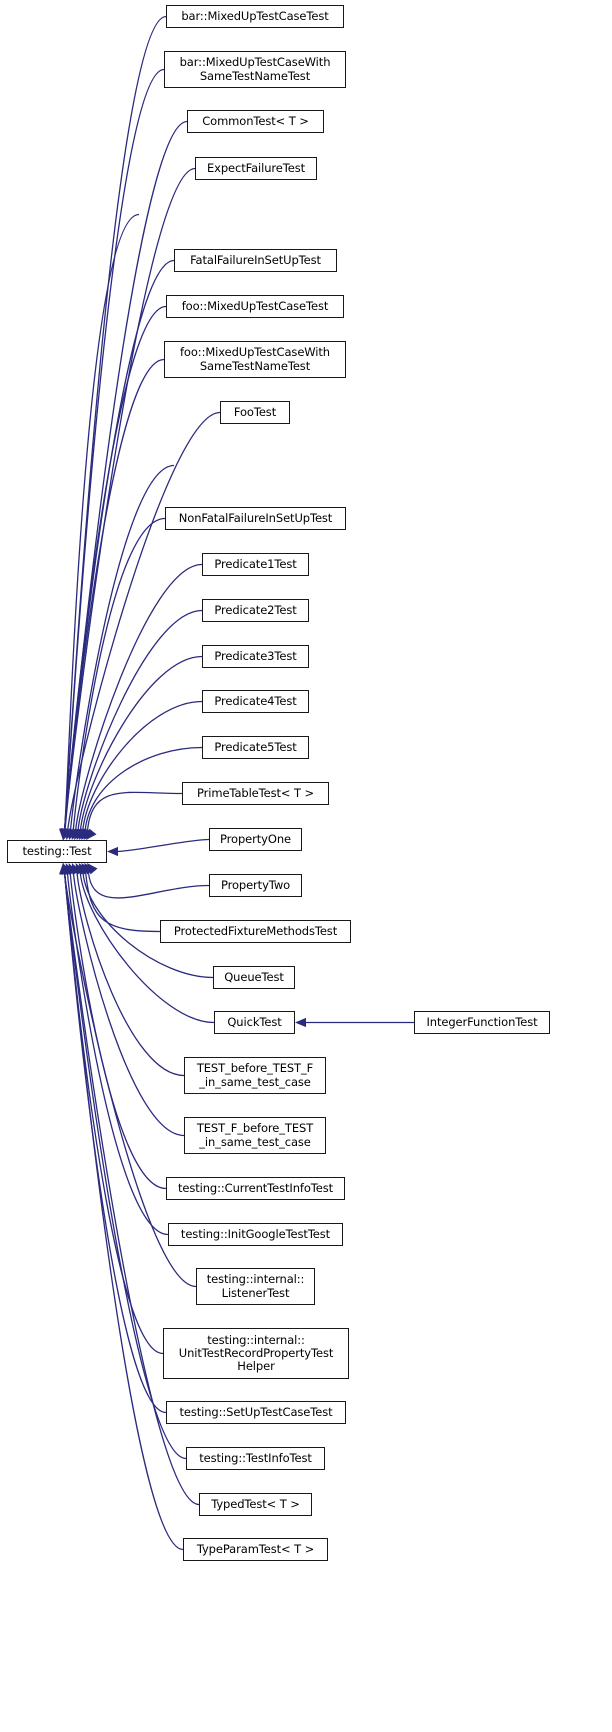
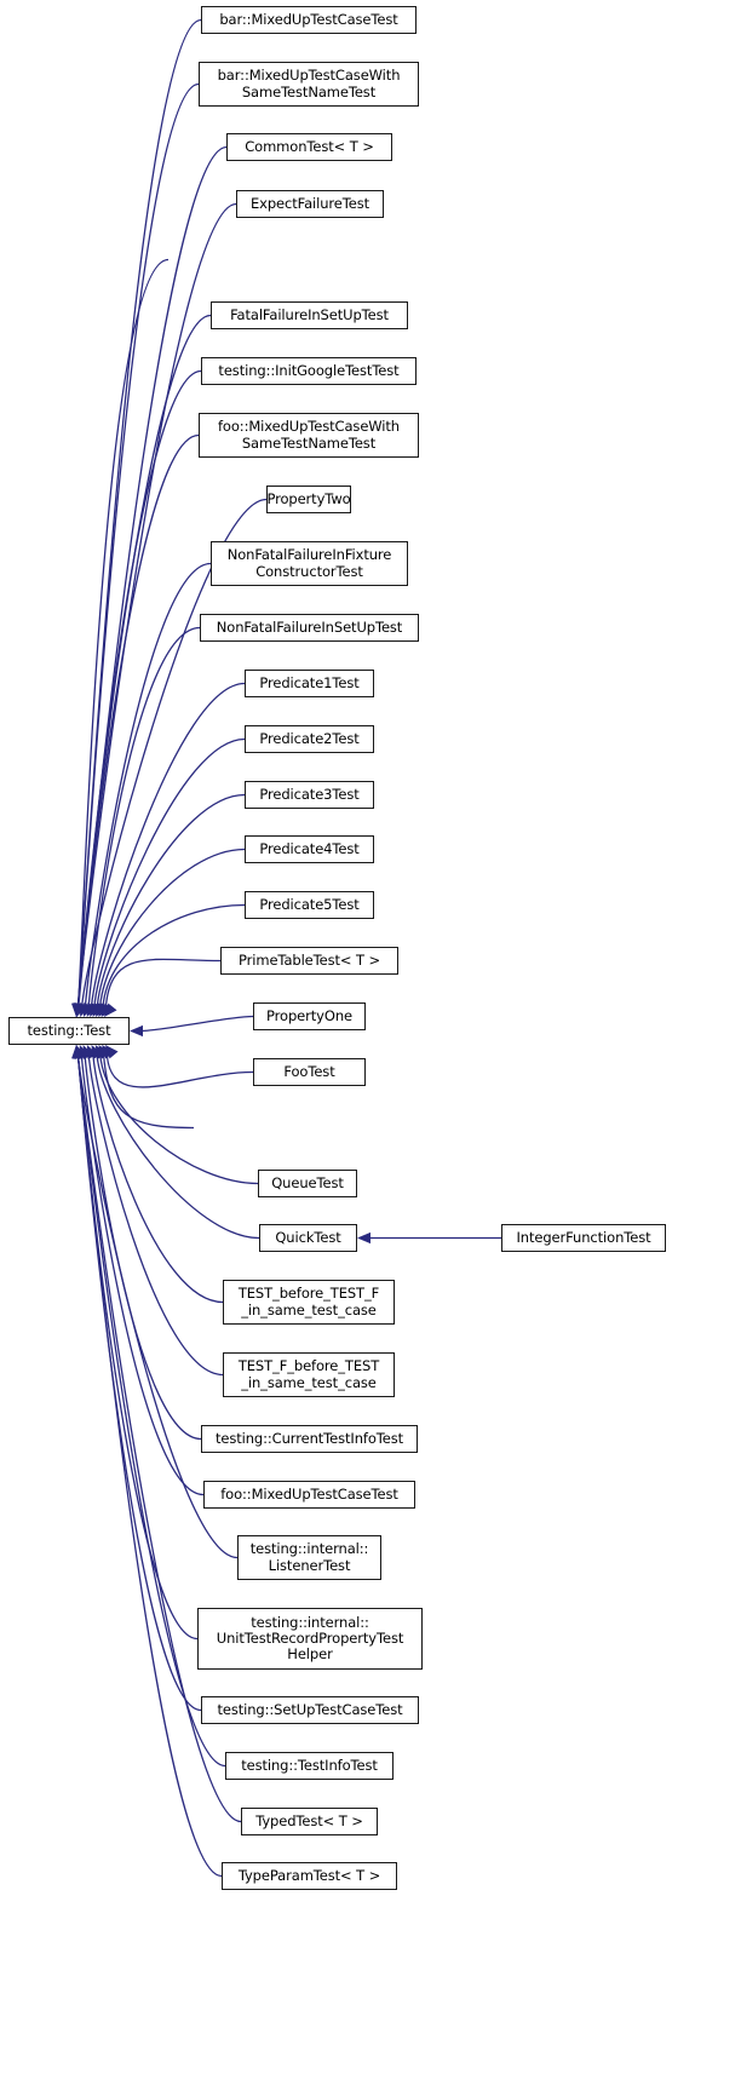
  testing::Test
  bar::MixedUpTestCaseTest
  bar::MixedUpTestCaseWith
  SameTestNameTest
  CommonTest< T >
  ExpectFailureTest
  FatalFailureInSetUpTest
- foo::MixedUpTestCaseTest
+ testing::InitGoogleTestTest
  foo::MixedUpTestCaseWith
  SameTestNameTest
- FooTest
+ PropertyTwo
+ NonFatalFailureInFixture
+ ConstructorTest
  NonFatalFailureInSetUpTest
  Predicate1Test
  Predicate2Test
  Predicate3Test
  Predicate4Test
  Predicate5Test
  PrimeTableTest< T >
  PropertyOne
- PropertyTwo
+ FooTest
- ProtectedFixtureMethodsTest
  QueueTest
  QuickTest
  TEST_before_TEST_F
  _in_same_test_case
  TEST_F_before_TEST
  _in_same_test_case
  testing::CurrentTestInfoTest
- testing::InitGoogleTestTest
+ foo::MixedUpTestCaseTest
  testing::internal::
  ListenerTest
  testing::internal::
  UnitTestRecordPropertyTest
  Helper
  testing::SetUpTestCaseTest
  testing::TestInfoTest
  TypedTest< T >
  TypeParamTest< T >
  IntegerFunctionTest
